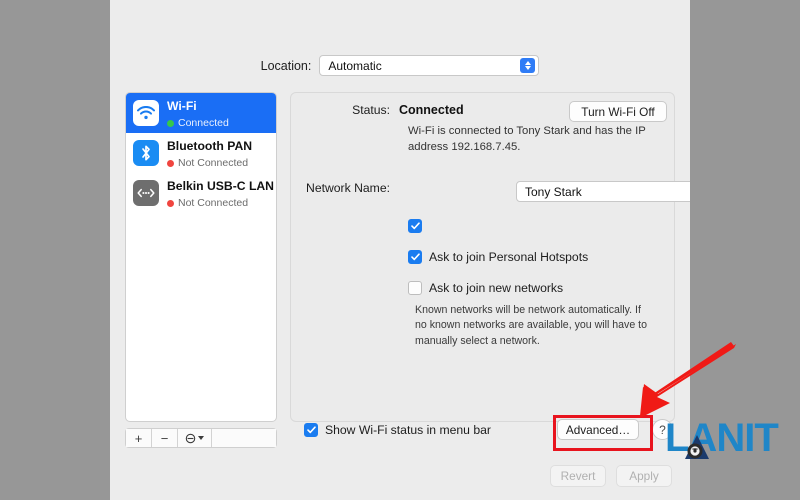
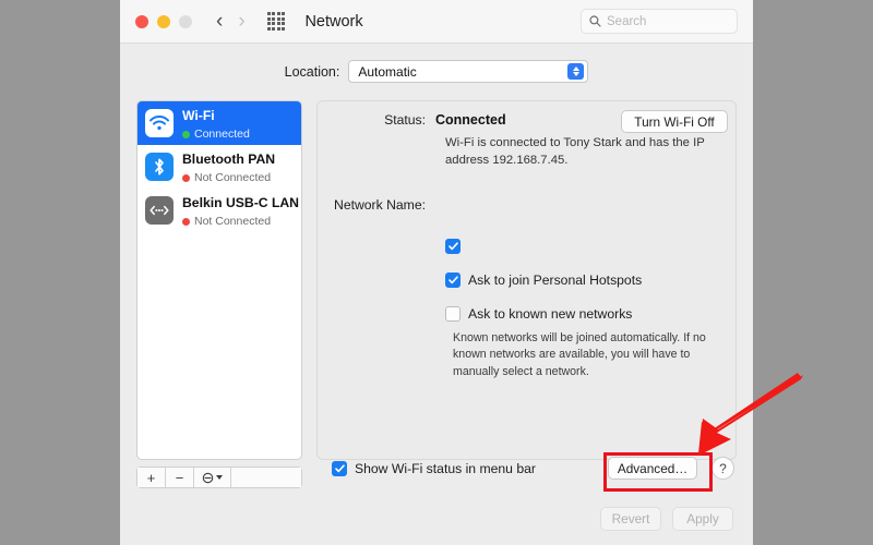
+ ‹
+ ›
+ Network
+ Search
  Location:
  Automatic
  Wi-Fi
  Connected
  Bluetooth PAN
  Not Connected
  Belkin USB-C LAN
  Not Connected
  +
  −
  Status:
  Connected
  Turn Wi-Fi Off
  Wi-Fi is connected to Tony Stark and has the IP address 192.168.7.45.
  Network Name:
- Tony Stark
  Ask to join Personal Hotspots
- Ask to join new networks
+ Ask to known new networks
- Known networks will be network automatically. If no known networks are available, you will have to manually select a network.
+ Known networks will be joined automatically. If no known networks are available, you will have to manually select a network.
  Show Wi-Fi status in menu bar
  Advanced…
  ?
  Revert
  Apply
- LANIT
